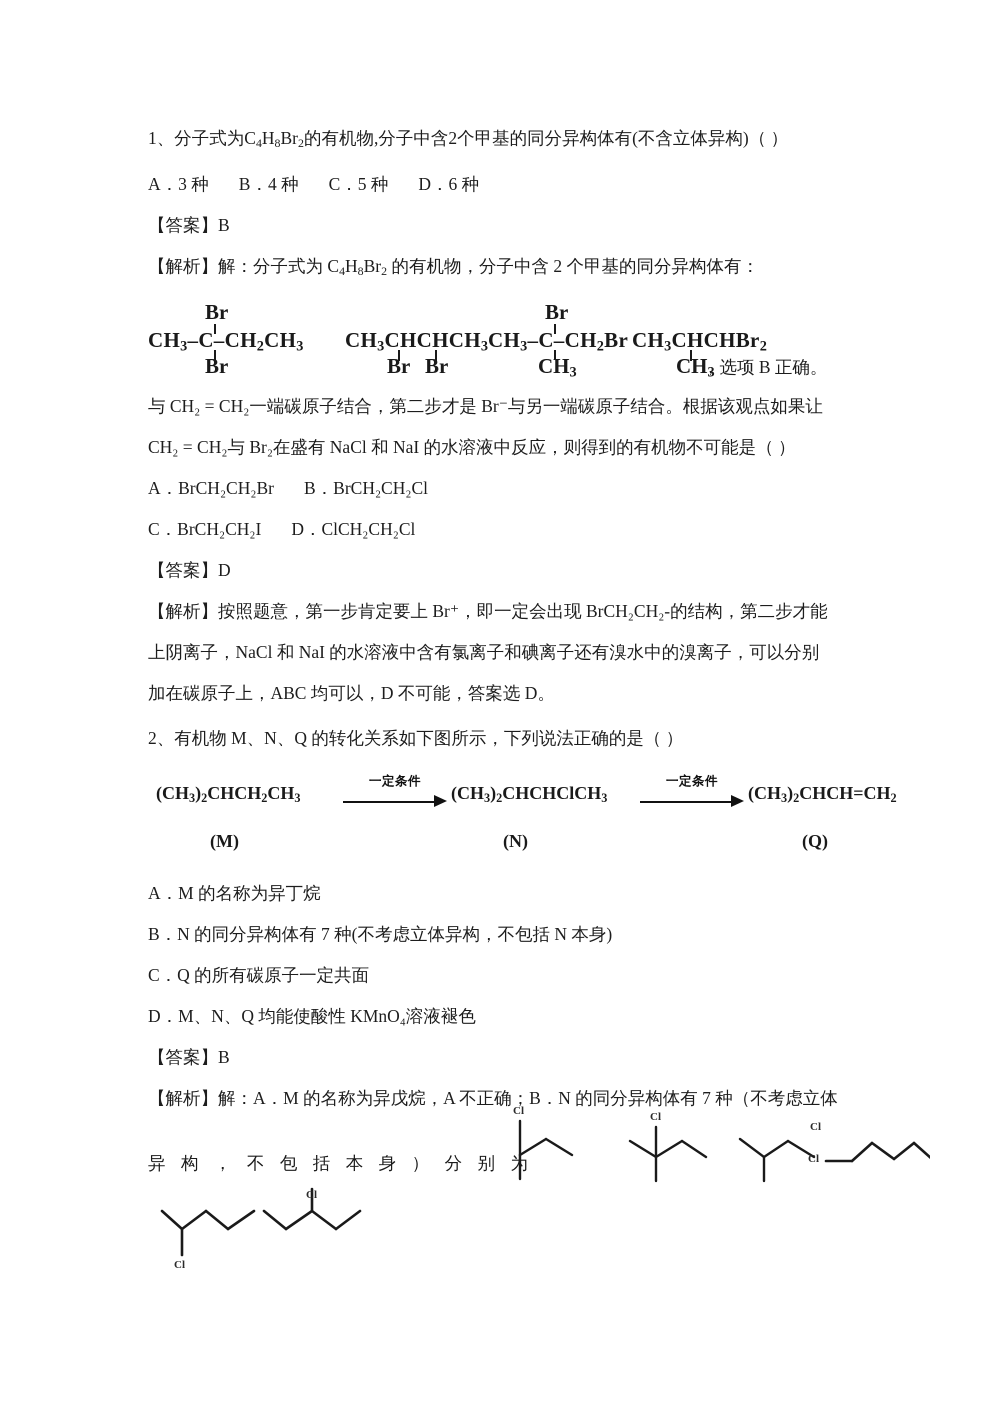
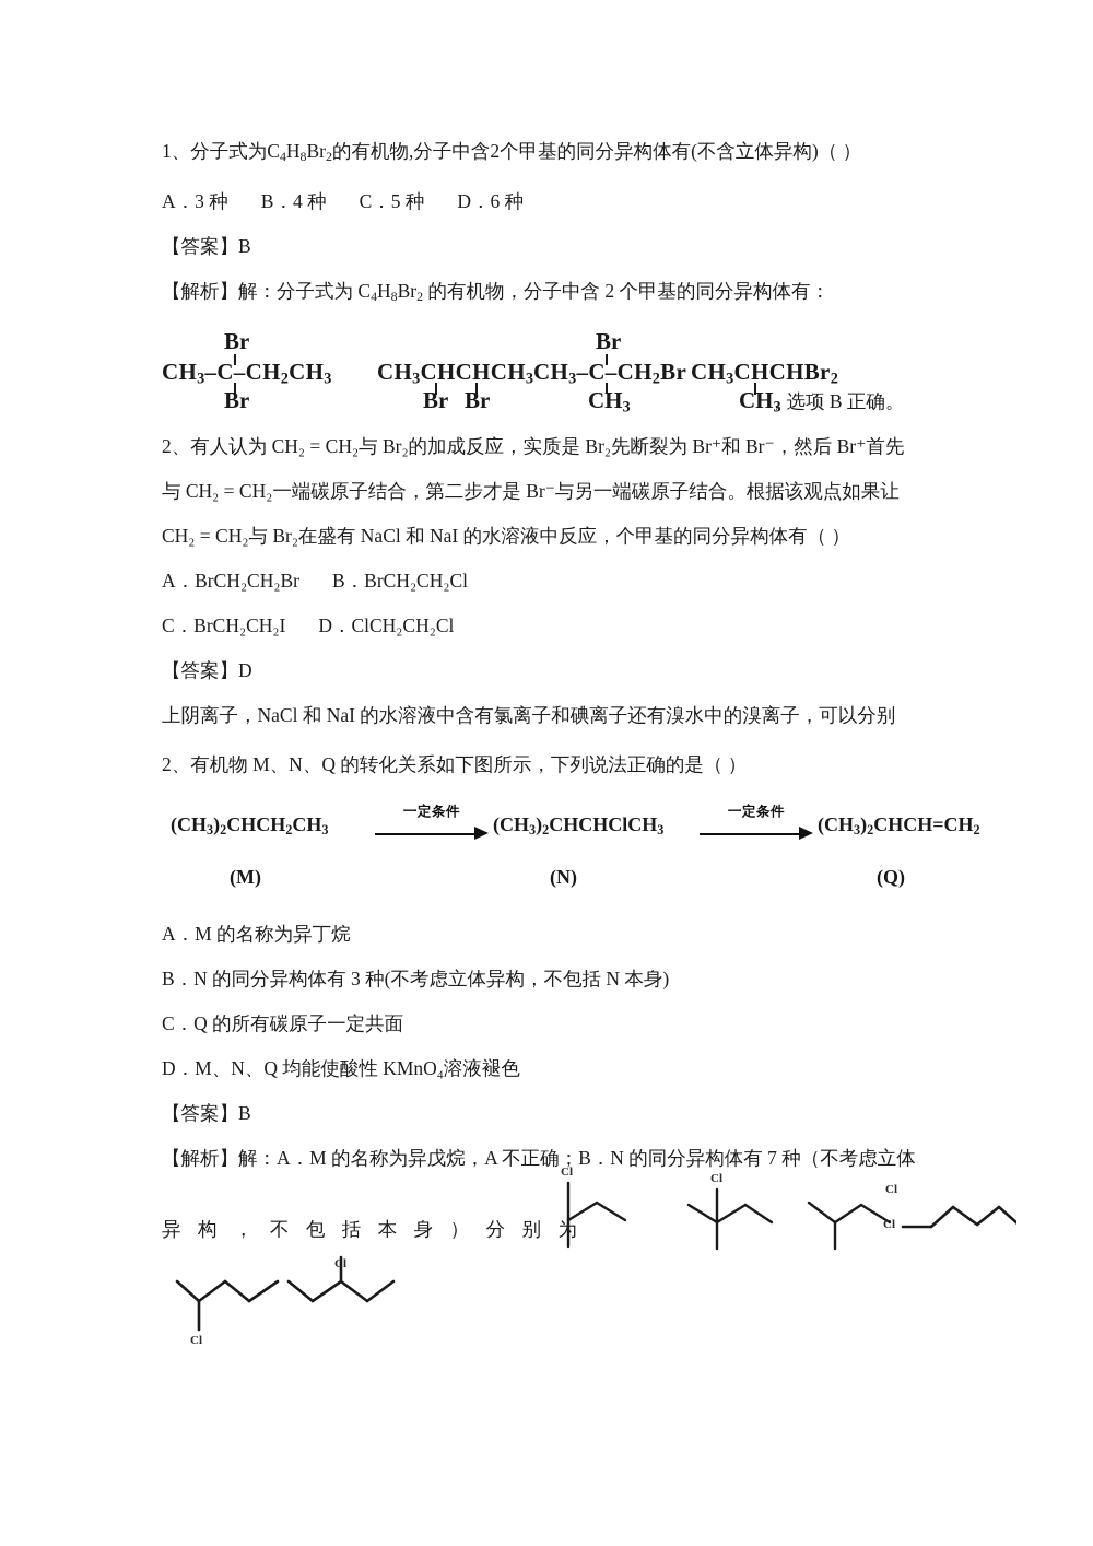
  1、分子式为C4H8Br2的有机物,分子中含2个甲基的同分异构体有(不含立体异构)（ ）
  A．3 种 B．4 种 C．5 种 D．6 种
  【答案】B
  【解析】解：分子式为 C4H8Br2 的有机物，分子中含 2 个甲基的同分异构体有：
  Br
  CH3–C–CH2CH3
  Br
  CH3CHCHCH3
  Br
  Br
  Br
  CH3–C–CH2Br
  CH3
  CH3CHCHBr2
  CH3
  ，选项 B 正确。
+ 2、有人认为 CH₂ = CH₂与 Br₂的加成反应，实质是 Br₂先断裂为 Br⁺和 Br⁻，然后 Br⁺首先
  与 CH₂ = CH₂一端碳原子结合，第二步才是 Br⁻与另一端碳原子结合。根据该观点如果让
- CH₂ = CH₂与 Br₂在盛有 NaCl 和 NaI 的水溶液中反应，则得到的有机物不可能是（ ）
+ CH₂ = CH₂与 Br₂在盛有 NaCl 和 NaI 的水溶液中反应，个甲基的同分异构体有（ ）
  A．BrCH₂CH₂Br B．BrCH₂CH₂Cl
  C．BrCH₂CH₂I D．ClCH₂CH₂Cl
  【答案】D
- 【解析】按照题意，第一步肯定要上 Br⁺，即一定会出现 BrCH₂CH₂-的结构，第二步才能
  上阴离子，NaCl 和 NaI 的水溶液中含有氯离子和碘离子还有溴水中的溴离子，可以分别
- 加在碳原子上，ABC 均可以，D 不可能，答案选 D。
  2、有机物 M、N、Q 的转化关系如下图所示，下列说法正确的是（ ）
  (CH3)2CHCH2CH3
  (M)
  一定条件
  (CH3)2CHCHClCH3
  (N)
  一定条件
  (CH3)2CHCH=CH2
  (Q)
  A．M 的名称为异丁烷
- B．N 的同分异构体有 7 种(不考虑立体异构，不包括 N 本身)
+ B．N 的同分异构体有 3 种(不考虑立体异构，不包括 N 本身)
  C．Q 的所有碳原子一定共面
  D．M、N、Q 均能使酸性 KMnO₄溶液褪色
  【答案】B
  【解析】解：A．M 的名称为异戊烷，A 不正确；B．N 的同分异构体有 7 种（不考虑立体
  异
  构
  ，
  不
  包
  括
  本
  身
  ）
  分
  别
  Cl
  Cl
  Cl
  Cl
  Cl
  Cl
